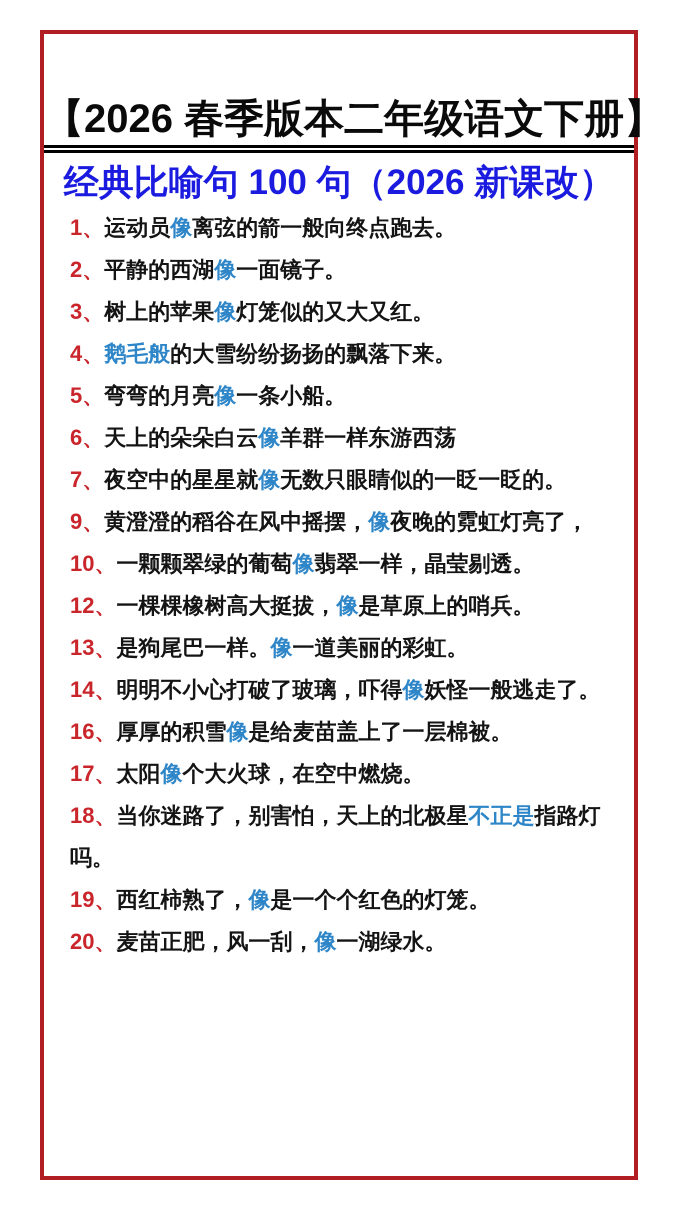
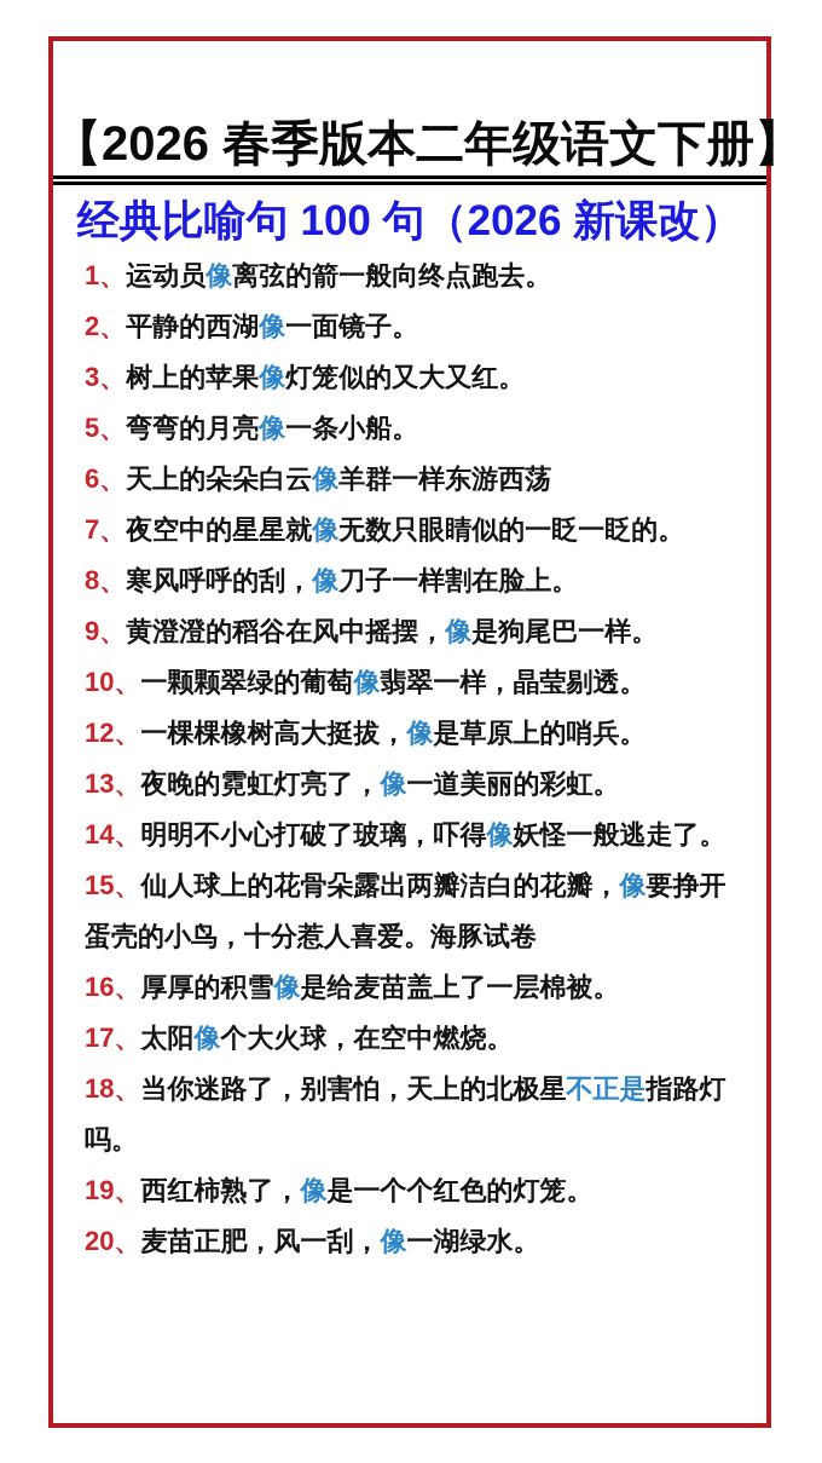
  【2026 春季版本二年级语文下册】
  经典比喻句 100 句（2026 新课改）
  1、运动员像离弦的箭一般向终点跑去。
  2、平静的西湖像一面镜子。
  3、树上的苹果像灯笼似的又大又红。
- 4、鹅毛般的大雪纷纷扬扬的飘落下来。
  5、弯弯的月亮像一条小船。
  6、天上的朵朵白云像羊群一样东游西荡
  7、夜空中的星星就像无数只眼睛似的一眨一眨的。
+ 8、寒风呼呼的刮，像刀子一样割在脸上。
- 9、黄澄澄的稻谷在风中摇摆，像夜晚的霓虹灯亮了，
+ 9、黄澄澄的稻谷在风中摇摆，像是狗尾巴一样。
  10、一颗颗翠绿的葡萄像翡翠一样，晶莹剔透。
  12、一棵棵橡树高大挺拔，像是草原上的哨兵。
- 13、是狗尾巴一样。像一道美丽的彩虹。
+ 13、夜晚的霓虹灯亮了，像一道美丽的彩虹。
  14、明明不小心打破了玻璃，吓得像妖怪一般逃走了。
+ 15、仙人球上的花骨朵露出两瓣洁白的花瓣，像要挣开蛋壳的小鸟，十分惹人喜爱。海豚试卷
  16、厚厚的积雪像是给麦苗盖上了一层棉被。
  17、太阳像个大火球，在空中燃烧。
  18、当你迷路了，别害怕，天上的北极星不正是指路灯吗。
  19、西红柿熟了，像是一个个红色的灯笼。
  20、麦苗正肥，风一刮，像一湖绿水。
